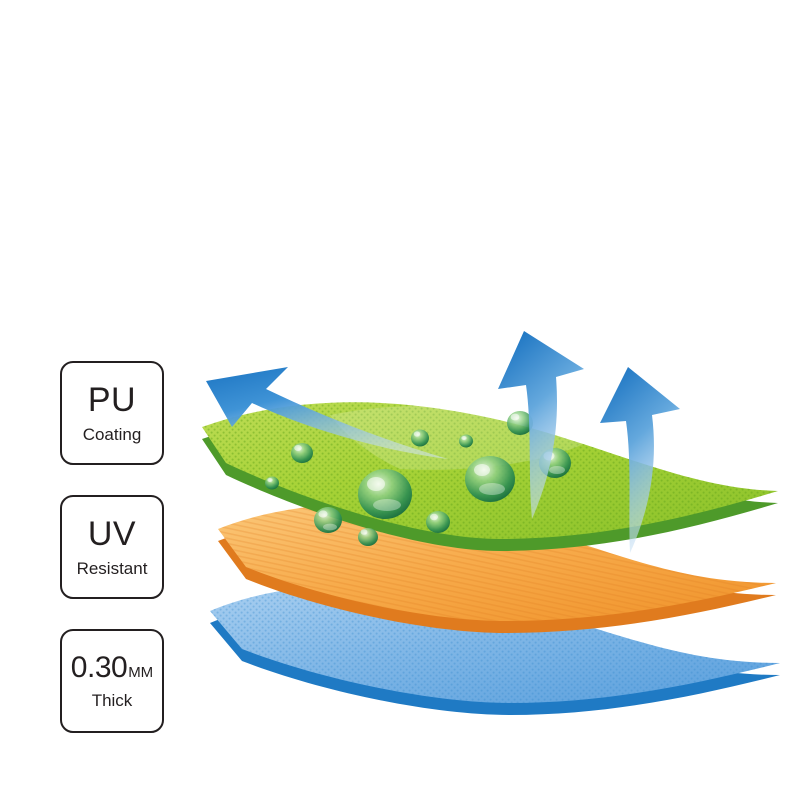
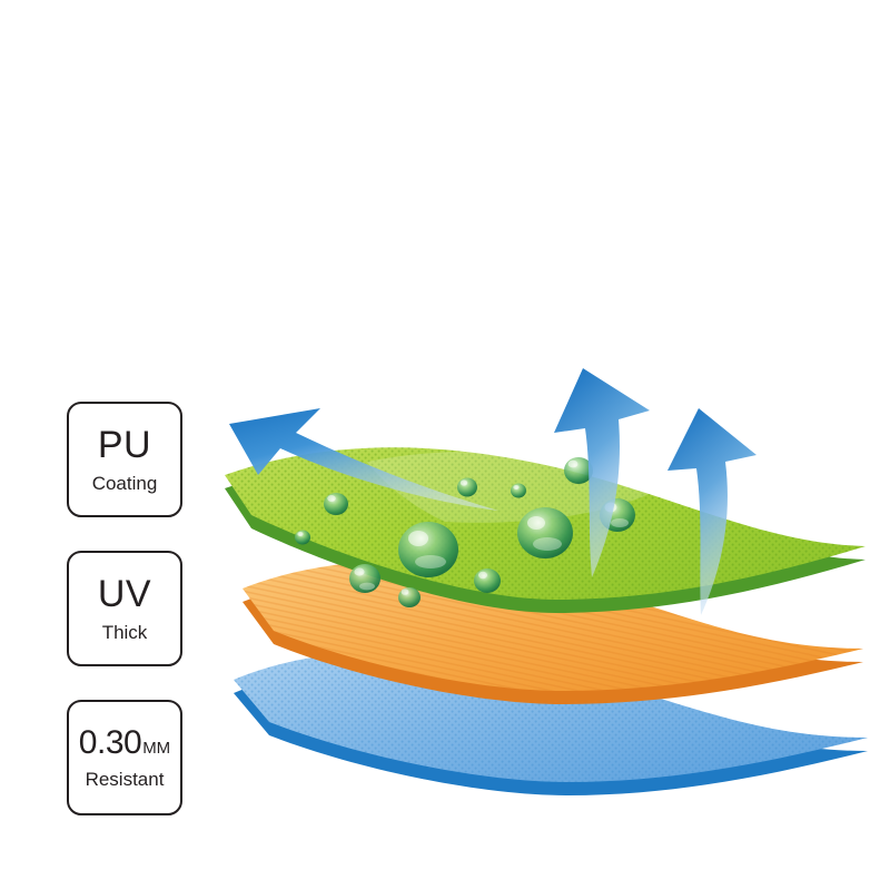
  PU
  Coating
  UV
- Resistant
+ Thick
  0.30
  MM
- Thick
+ Resistant
